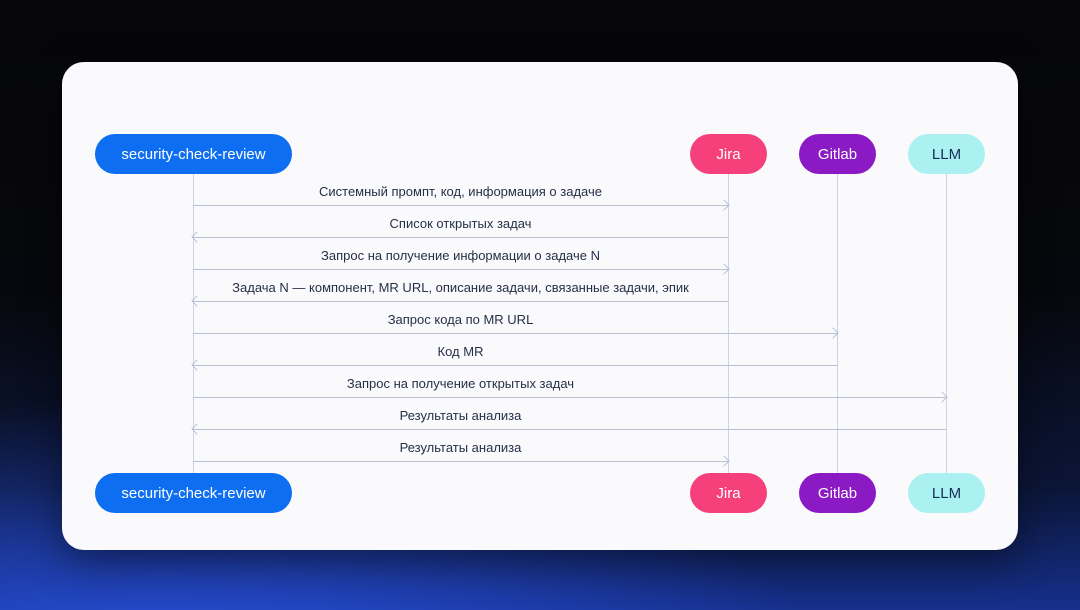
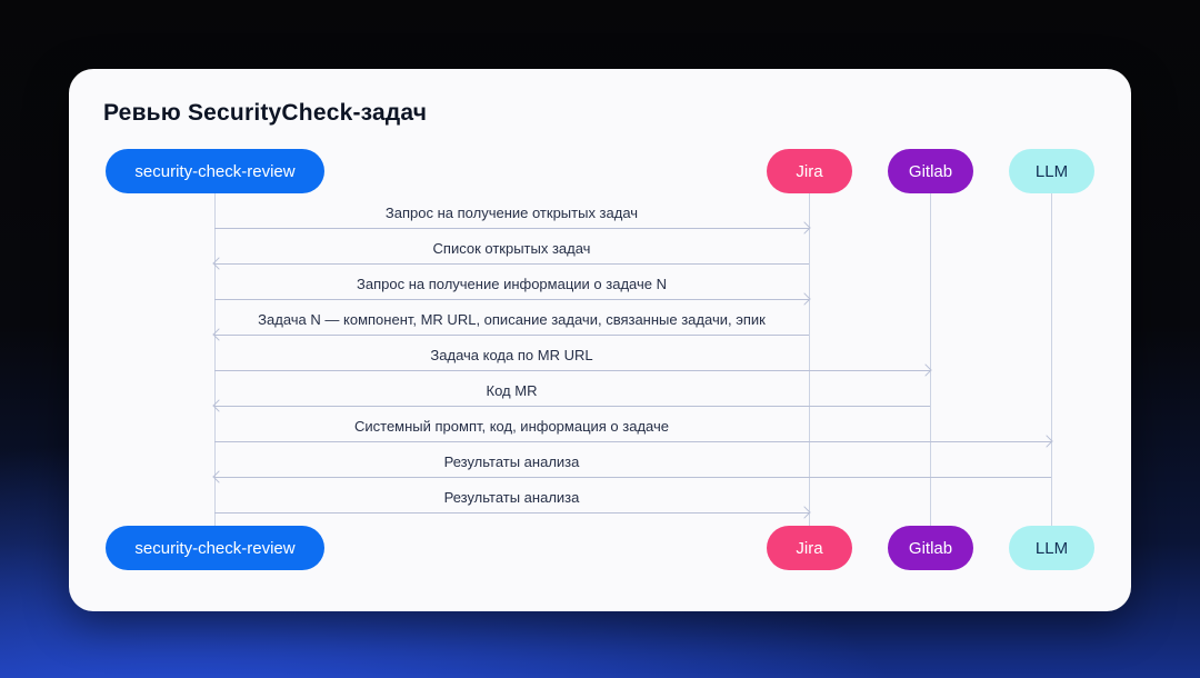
+ Ревью SecurityCheck-задач
  security-check-review
  Jira
  Gitlab
  LLM
- Системный промпт, код, информация о задаче
+ Запрос на получение открытых задач
  Список открытых задач
  Запрос на получение информации о задаче N
  Задача N — компонент, MR URL, описание задачи, связанные задачи, эпик
- Запрос кода по MR URL
+ Задача кода по MR URL
  Код MR
- Запрос на получение открытых задач
+ Системный промпт, код, информация о задаче
  Результаты анализа
  Результаты анализа
  security-check-review
  Jira
  Gitlab
  LLM
